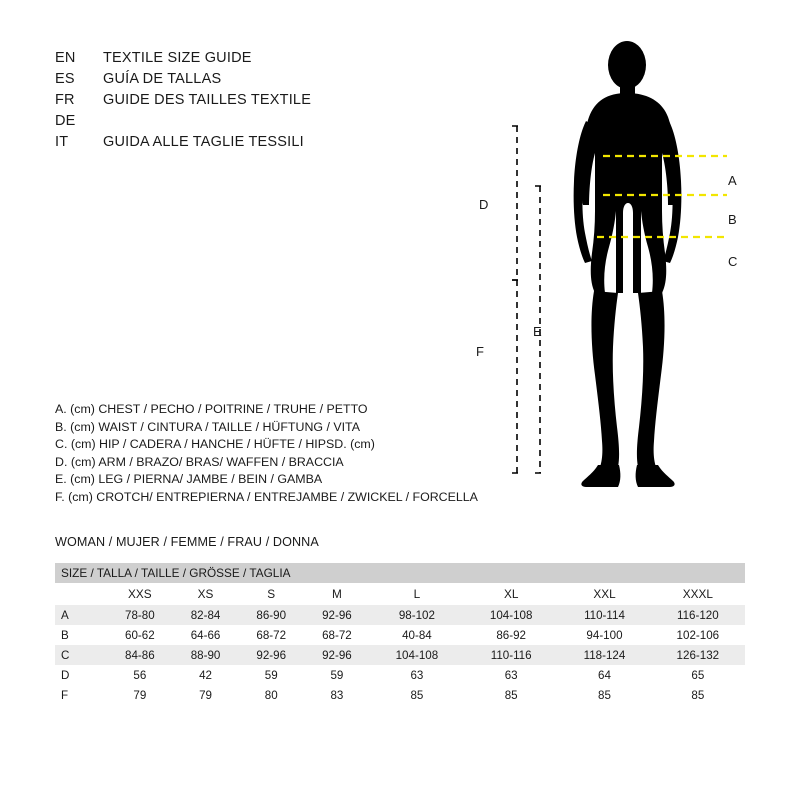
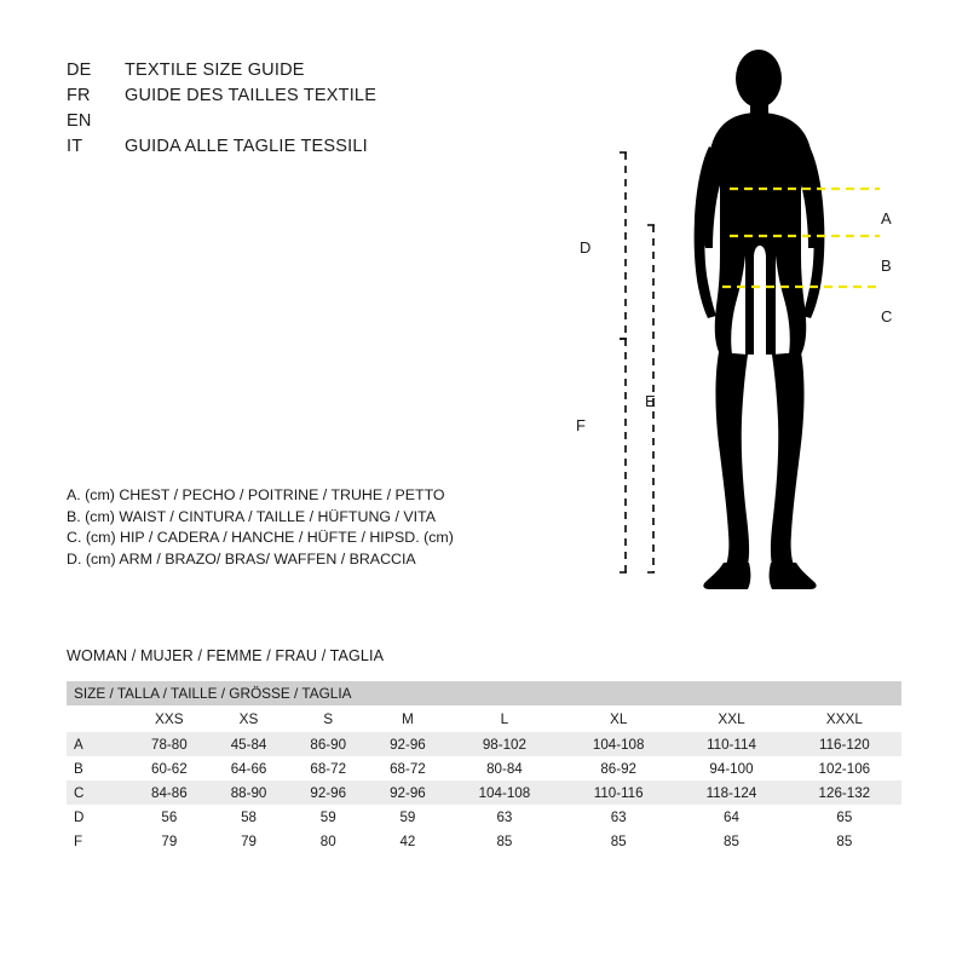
- EN
+ DE
  TEXTILE SIZE GUIDE
- ES
- GUÍA DE TALLAS
  FR
  GUIDE DES TAILLES TEXTILE
- DE
+ EN
  IT
  GUIDA ALLE TAGLIE TESSILI
  A
  B
  C
  D
  E
  F
  A. (cm) CHEST / PECHO / POITRINE / TRUHE / PETTO
  B. (cm) WAIST / CINTURA / TAILLE / HÜFTUNG / VITA
  C. (cm) HIP / CADERA / HANCHE / HÜFTE / HIPSD. (cm)
  D. (cm) ARM / BRAZO/ BRAS/ WAFFEN / BRACCIA
- E. (cm) LEG / PIERNA/ JAMBE / BEIN / GAMBA
- F. (cm) CROTCH/ ENTREPIERNA / ENTREJAMBE / ZWICKEL / FORCELLA
- WOMAN / MUJER / FEMME / FRAU / DONNA
+ WOMAN / MUJER / FEMME / FRAU / TAGLIA
  SIZE / TALLA / TAILLE / GRÖSSE / TAGLIA
  	XXS	XS	S	M	L	XL	XXL	XXXL
- A	78-80	82-84	86-90	92-96	98-102	104-108	110-114	116-120
+ A	78-80	45-84	86-90	92-96	98-102	104-108	110-114	116-120
- B	60-62	64-66	68-72	68-72	40-84	86-92	94-100	102-106
+ B	60-62	64-66	68-72	68-72	80-84	86-92	94-100	102-106
  C	84-86	88-90	92-96	92-96	104-108	110-116	118-124	126-132
- D	56	42	59	59	63	63	64	65
+ D	56	58	59	59	63	63	64	65
- F	79	79	80	83	85	85	85	85
+ F	79	79	80	42	85	85	85	85
